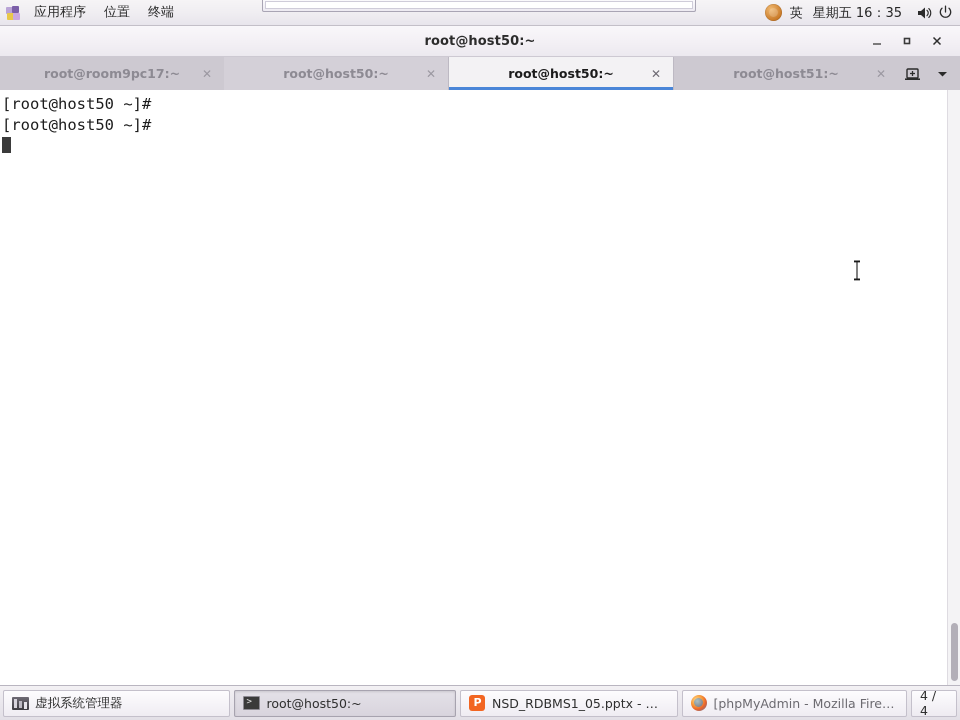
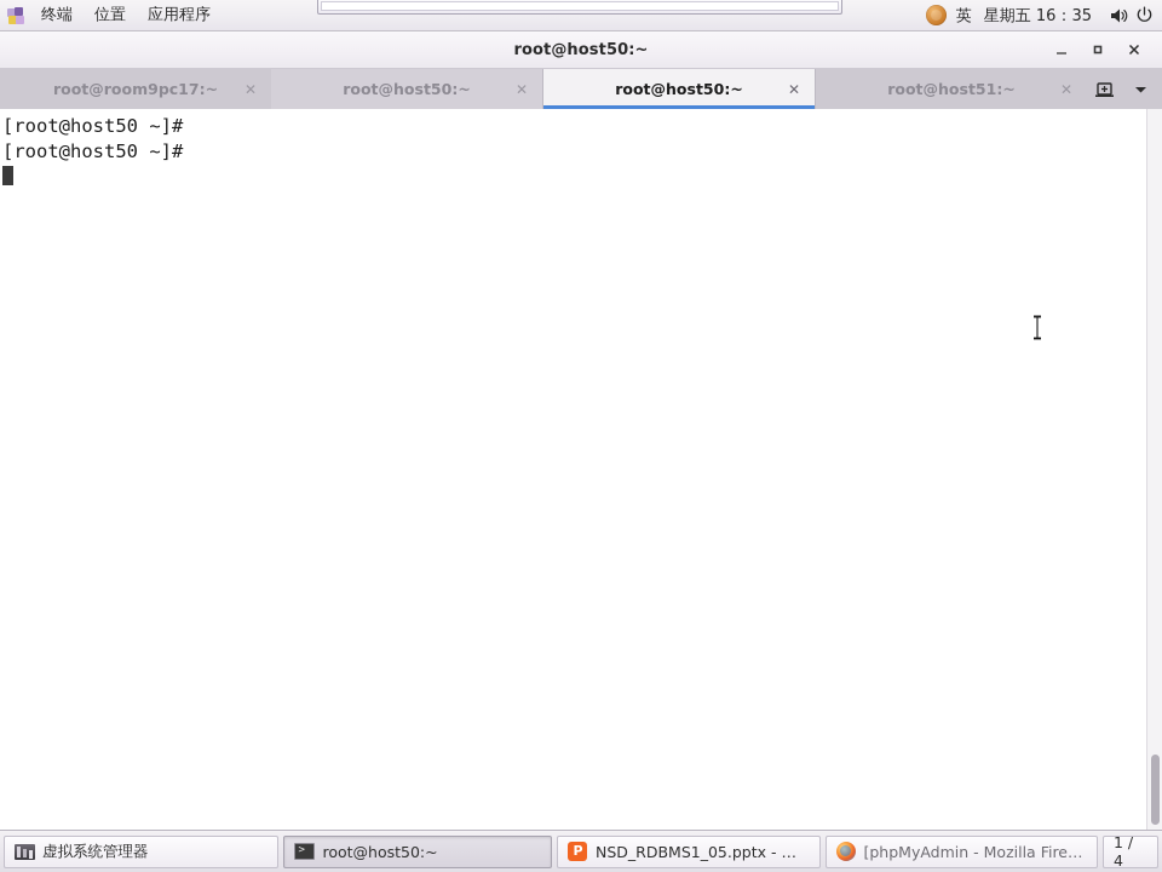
- 应用程序
+ 终端
  位置
- 终端
+ 应用程序
  英
  星期五 16：35
  root@host50:~
  root@room9pc17:~
  ✕
  root@host50:~
  ✕
  root@host50:~
  ✕
  root@host51:~
  ✕
  [root@host50 ~]#
  [root@host50 ~]#
  虚拟系统管理器
  root@host50:~
  NSD_RDBMS1_05.pptx - WP
  [phpMyAdmin - Mozilla Firefox
- 4 / 4
+ 1 / 4
